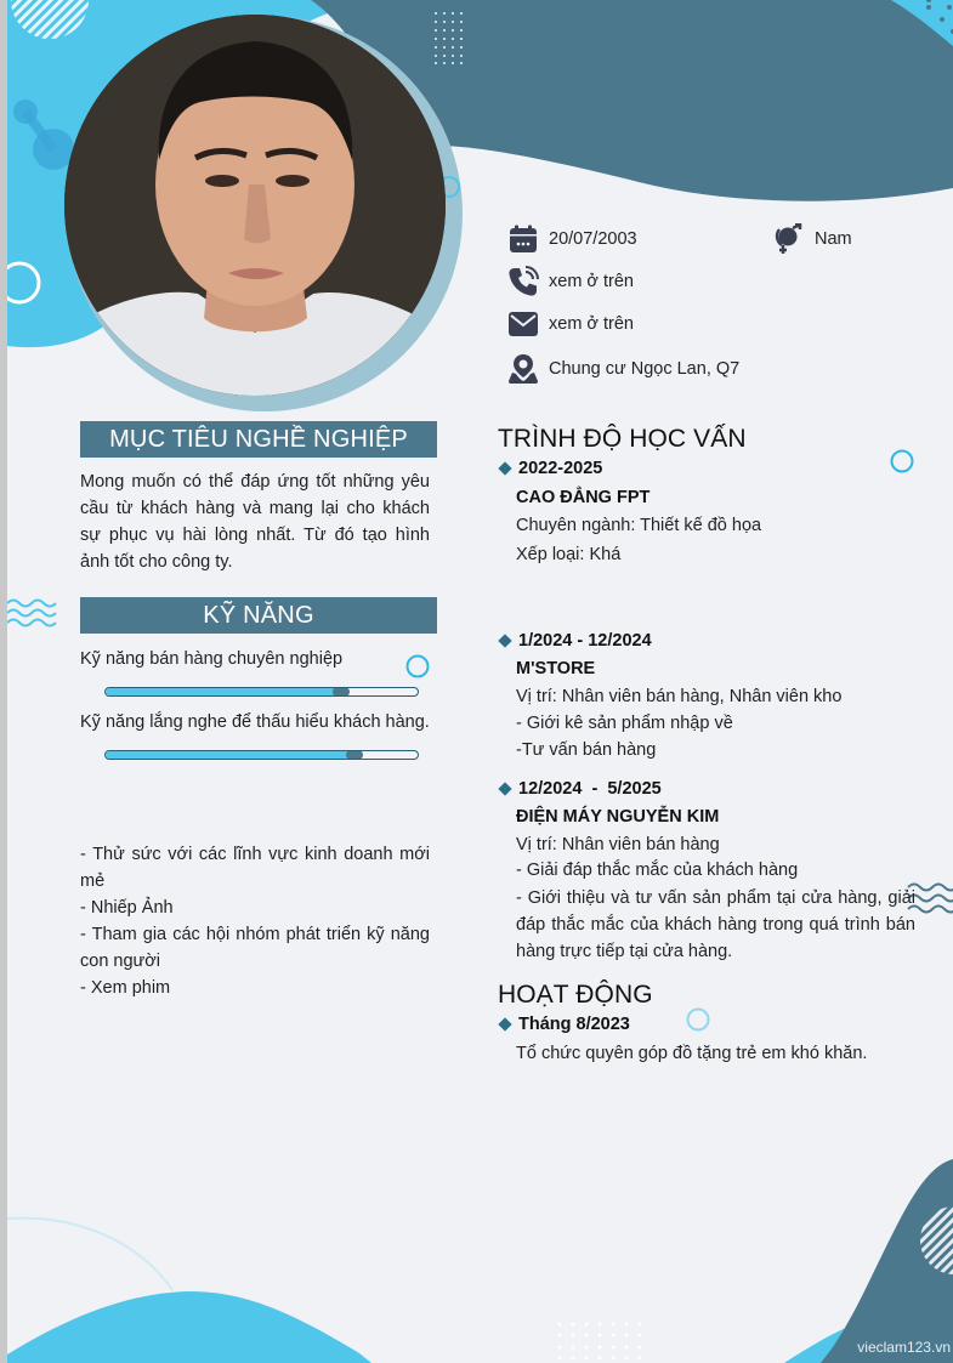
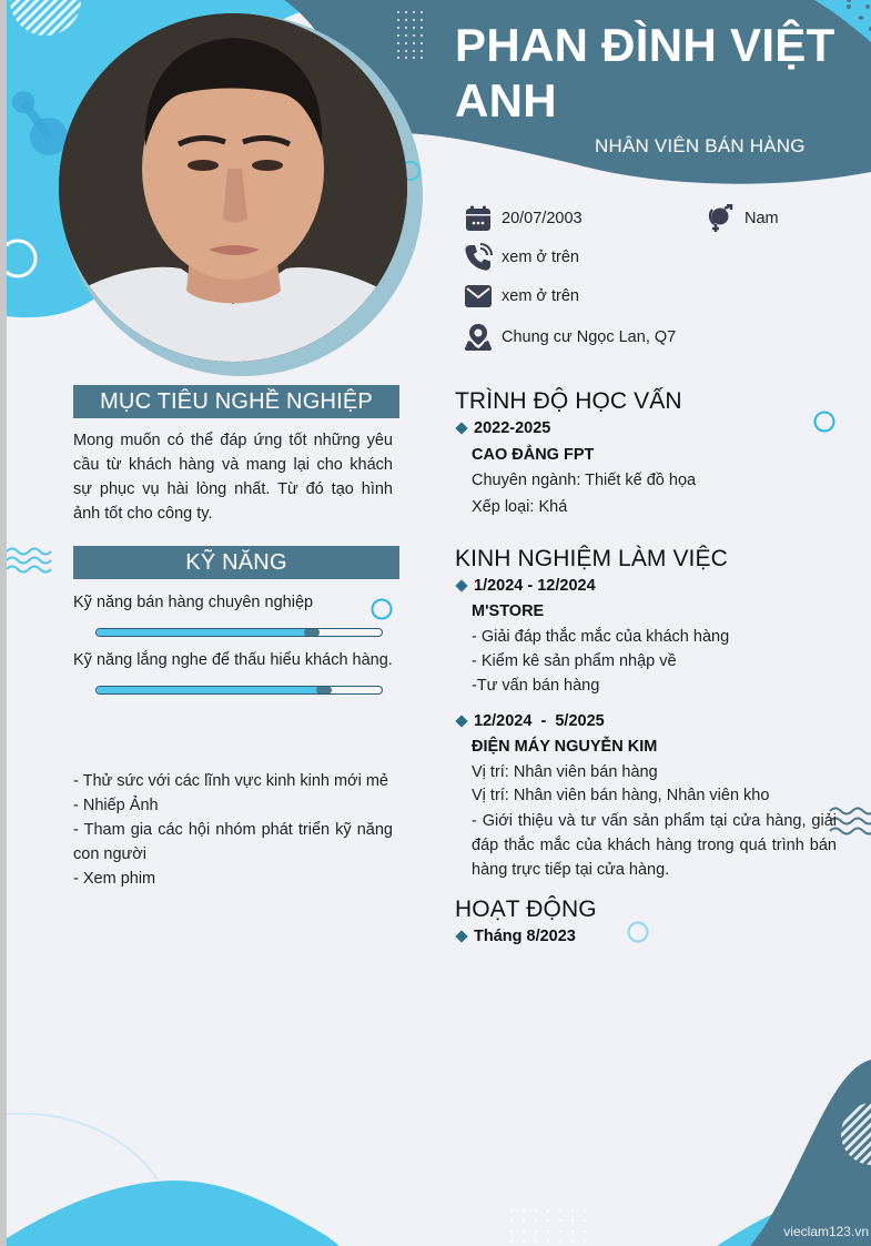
+ PHAN ĐÌNH VIỆT
+ ANH
+ NHÂN VIÊN BÁN HÀNG
  20/07/2003
  Nam
  xem ở trên
  xem ở trên
  Chung cư Ngọc Lan, Q7
  MỤC TIÊU NGHỀ NGHIỆP
  Mong muốn có thể đáp ứng tốt những yêu cầu từ khách hàng và mang lại cho khách sự phục vụ hài lòng nhất. Từ đó tạo hình ảnh tốt cho công ty.
  KỸ NĂNG
  Kỹ năng bán hàng chuyên nghiệp
  Kỹ năng lắng nghe để thấu hiểu khách hàng.
- - Thử sức với các lĩnh vực kinh doanh mới mẻ
+ - Thử sức với các lĩnh vực kinh kinh mới mẻ
  - Nhiếp Ảnh
  - Tham gia các hội nhóm phát triển kỹ năng con người
  - Xem phim
  TRÌNH ĐỘ HỌC VẤN
  2022-2025
  CAO ĐẲNG FPT
  Chuyên ngành: Thiết kế đồ họa
  Xếp loại: Khá
+ KINH NGHIỆM LÀM VIỆC
  1/2024 - 12/2024
  M'STORE
- Vị trí: Nhân viên bán hàng, Nhân viên kho
+ - Giải đáp thắc mắc của khách hàng
- - Giới kê sản phẩm nhập về
+ - Kiểm kê sản phẩm nhập về
  -Tư vấn bán hàng
  12/2024 - 5/2025
  ĐIỆN MÁY NGUYỄN KIM
  Vị trí: Nhân viên bán hàng
- - Giải đáp thắc mắc của khách hàng
+ Vị trí: Nhân viên bán hàng, Nhân viên kho
  - Giới thiệu và tư vấn sản phẩm tại cửa hàng, giải đáp thắc mắc của khách hàng trong quá trình bán hàng trực tiếp tại cửa hàng.
  HOẠT ĐỘNG
  Tháng 8/2023
- Tổ chức quyên góp đồ tặng trẻ em khó khăn.
  vieclam123.vn
